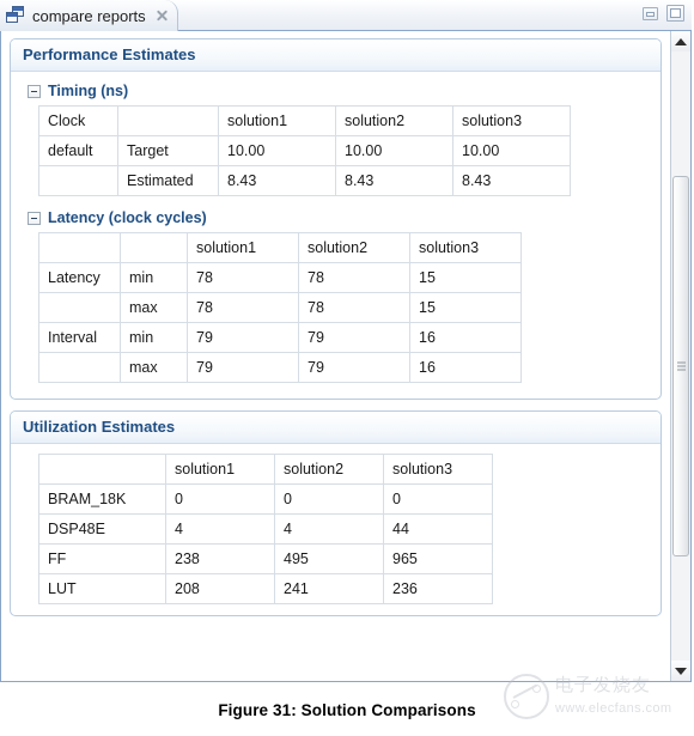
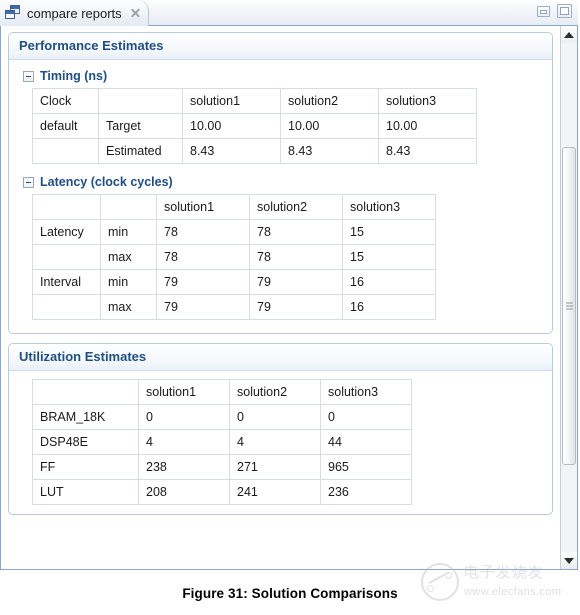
  compare reports
  Performance Estimates
  Timing (ns)
  Clock		solution1	solution2	solution3
  default	Target	10.00	10.00	10.00
  	Estimated	8.43	8.43	8.43
  Latency (clock cycles)
  		solution1	solution2	solution3
  Latency	min	78	78	15
  	max	78	78	15
  Interval	min	79	79	16
  	max	79	79	16
  Utilization Estimates
  	solution1	solution2	solution3
  BRAM_18K	0	0	0
  DSP48E	4	4	44
- FF	238	495	965
+ FF	238	271	965
  LUT	208	241	236
  电子发烧友
  www.elecfans.com
  Figure 31: Solution Comparisons
